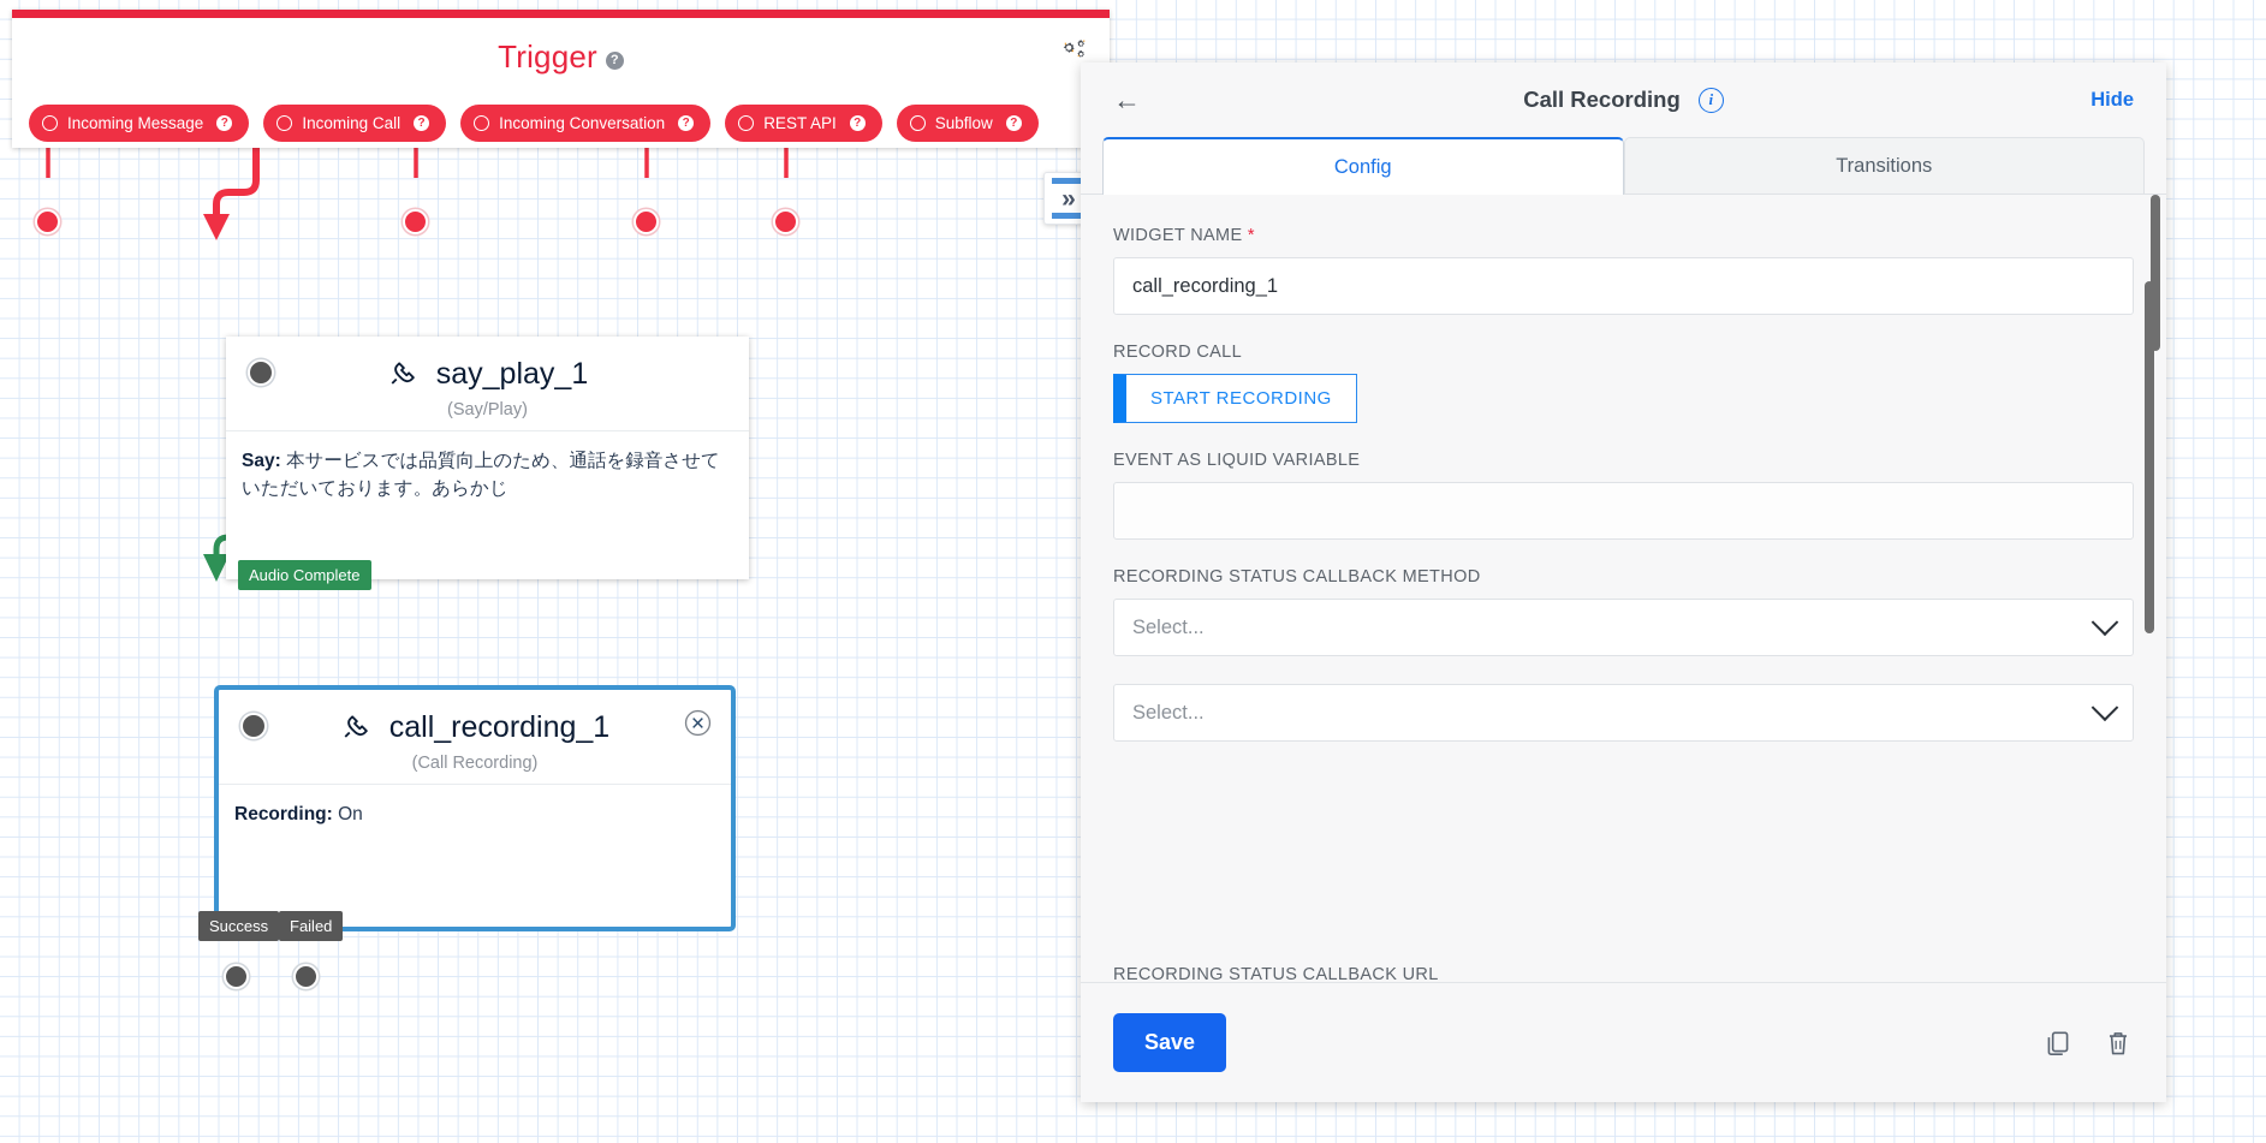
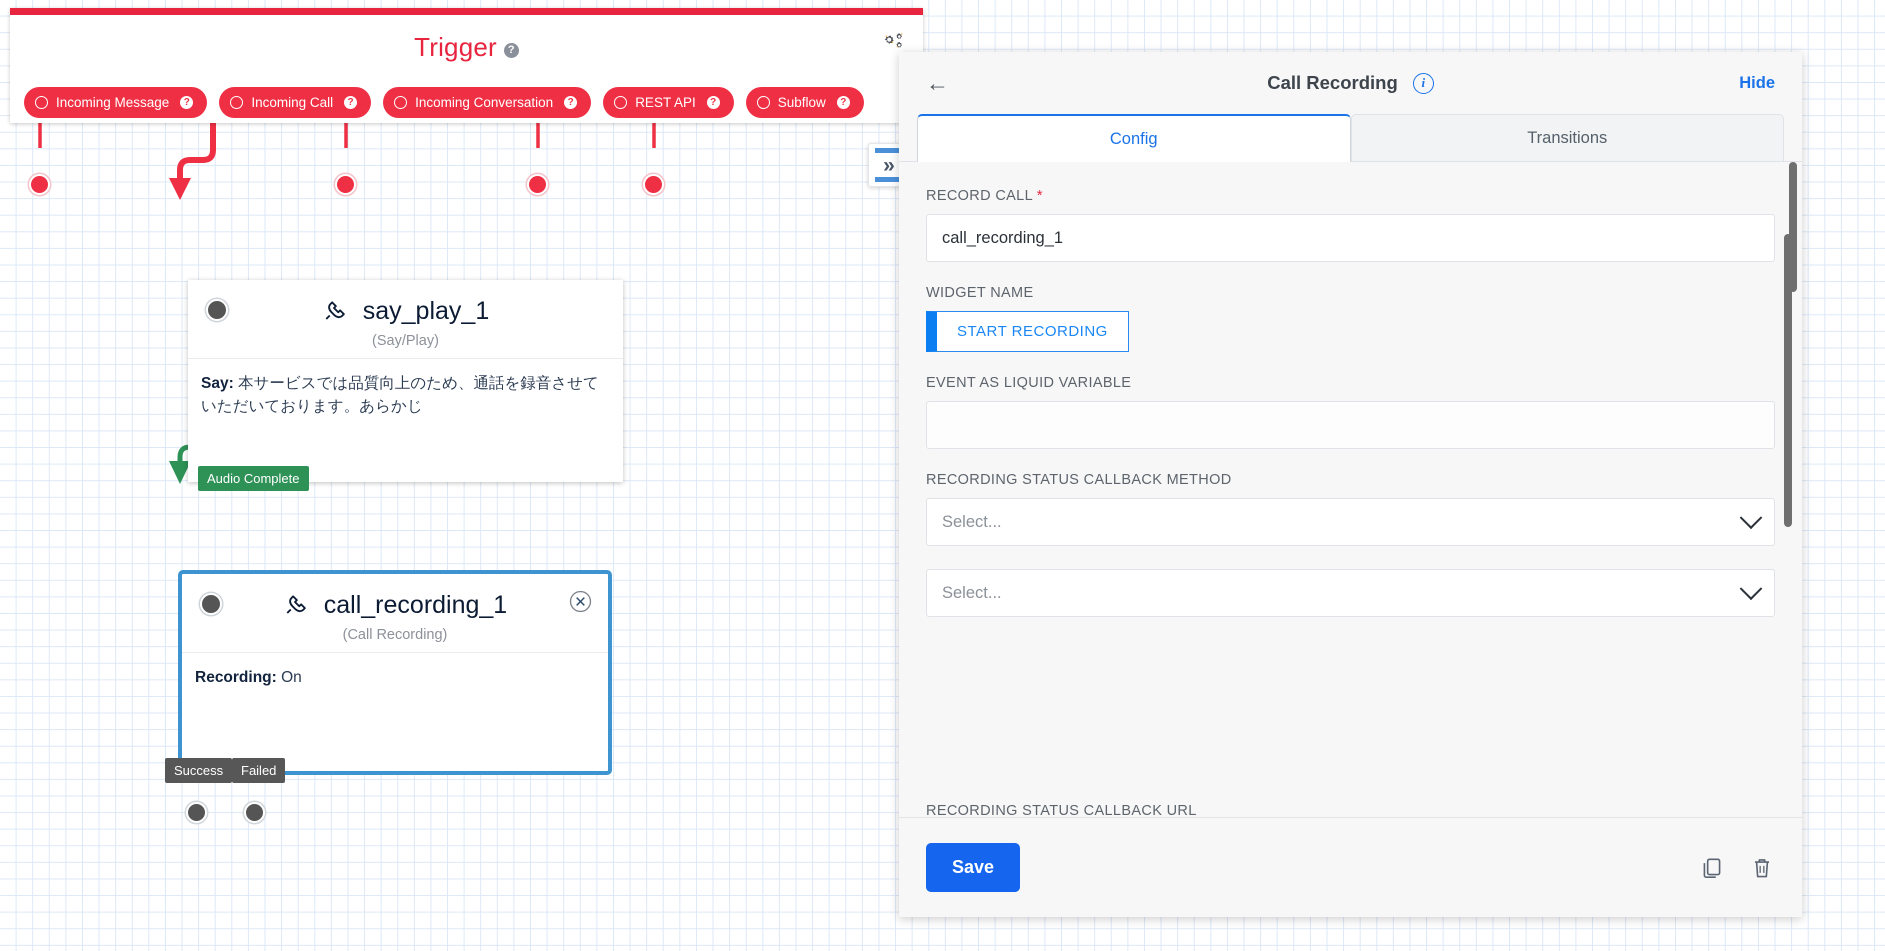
  Trigger ?
  Incoming Message
  ?
  Incoming Call
  ?
  Incoming Conversation
  ?
  REST API
  ?
  Subflow
  ?
  say_play_1
  (Say/Play)
  Say: 本サービスでは品質向上のため、通話を録音させていただいております。あらかじ
  Audio Complete
  call_recording_1
  (Call Recording)
  Recording: On
  Success
  Failed
  »
  ←
  Call Recording
  i
  Hide
  Config
  Transitions
- WIDGET NAME *
+ RECORD CALL *
  call_recording_1
- RECORD CALL
+ WIDGET NAME
  START RECORDING
  EVENT AS LIQUID VARIABLE
  RECORDING STATUS CALLBACK METHOD
  Select...
  Select...
  RECORDING STATUS CALLBACK URL
  Save
